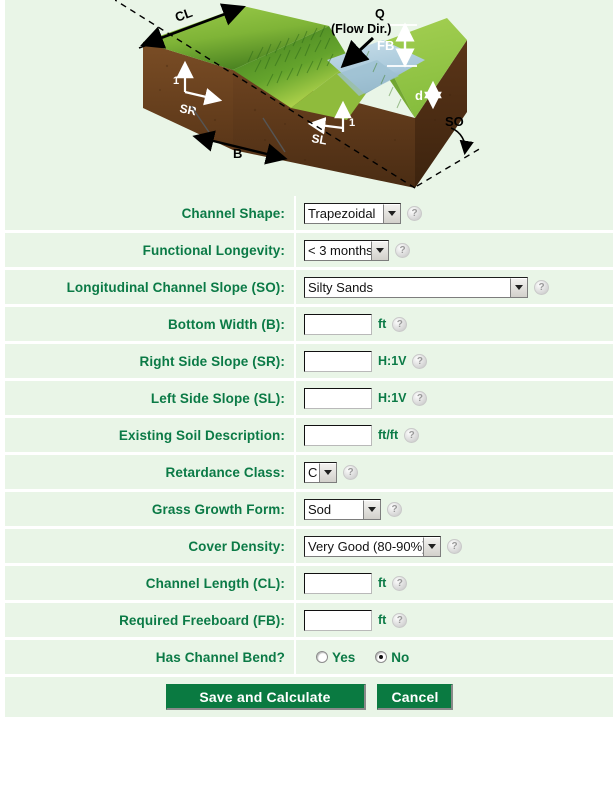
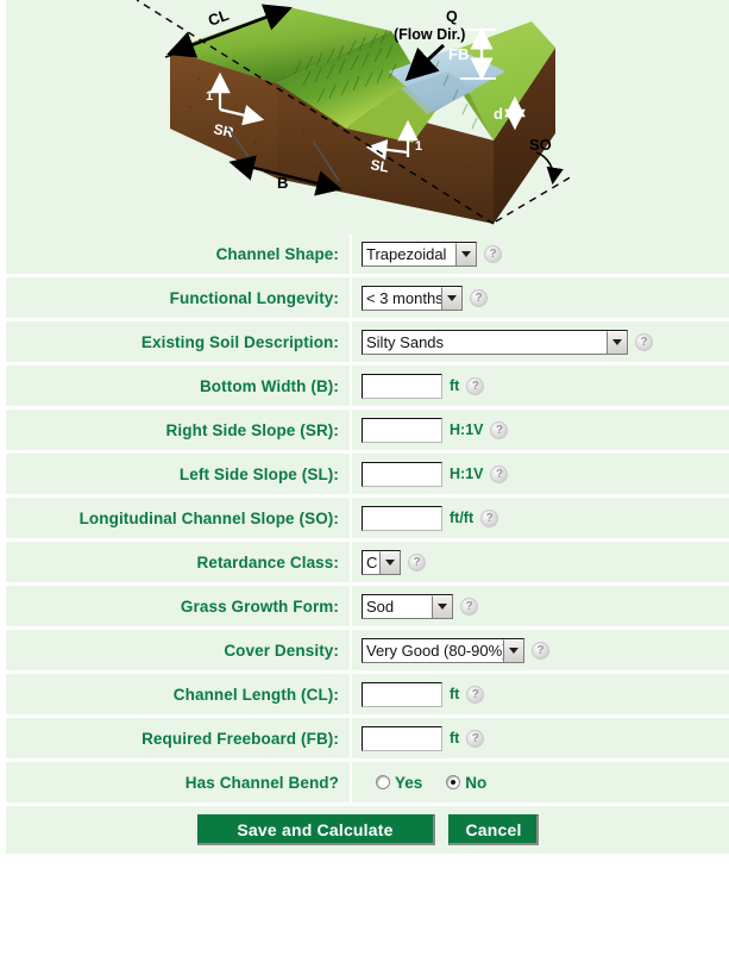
  FB
  d
  Q
  (Flow Dir.)
  1
  1
  B
  SO
  Channel Shape:
  Trapezoidal
  Functional Longevity:
  < 3 months
- Longitudinal Channel Slope (SO):
+ Existing Soil Description:
  Silty Sands
  Bottom Width (B):
  ft
  Right Side Slope (SR):
  H:1V
  Left Side Slope (SL):
  H:1V
- Existing Soil Description:
+ Longitudinal Channel Slope (SO):
  ft/ft
  Retardance Class:
  C
  Grass Growth Form:
  Sod
  Cover Density:
  Very Good (80-90%
  Channel Length (CL):
  ft
  Required Freeboard (FB):
  ft
  Has Channel Bend?
  Yes
  No
  Save and Calculate
  Cancel
